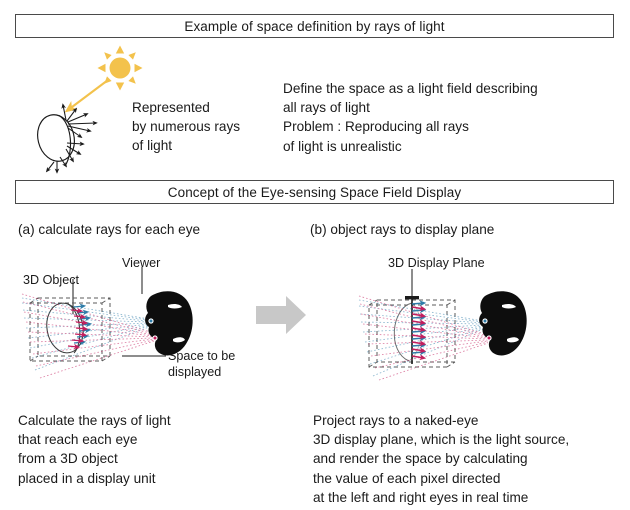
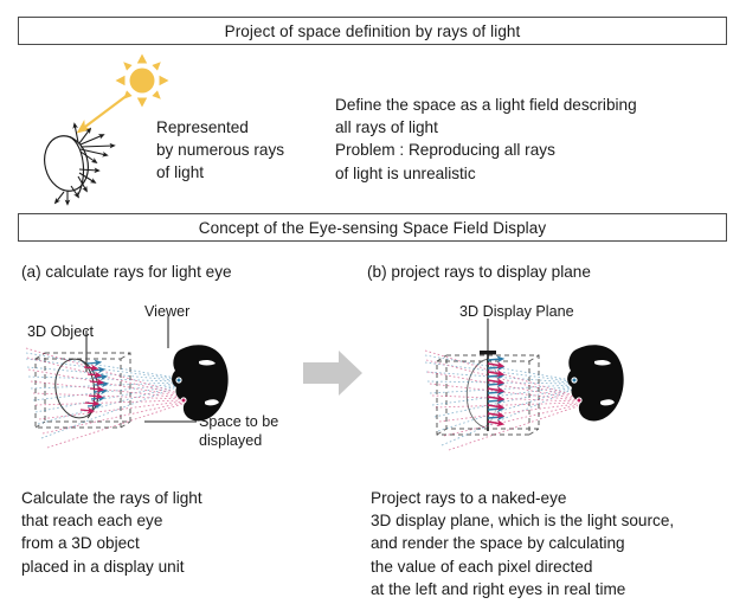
- Example of space definition by rays of light
+ Project of space definition by rays of light
  Represented
  by numerous rays
  of light
  Define the space as a light field describing
  all rays of light
  Problem : Reproducing all rays
  of light is unrealistic
  Concept of the Eye-sensing Space Field Display
- (a) calculate rays for each eye
+ (a) calculate rays for light eye
- (b) object rays to display plane
+ (b) project rays to display plane
  Viewer
  3D Object
  Space to be
  displayed
  3D Display Plane
  Calculate the rays of light
  that reach each eye
  from a 3D object
  placed in a display unit
  Project rays to a naked-eye
  3D display plane, which is the light source,
  and render the space by calculating
  the value of each pixel directed
  at the left and right eyes in real time
